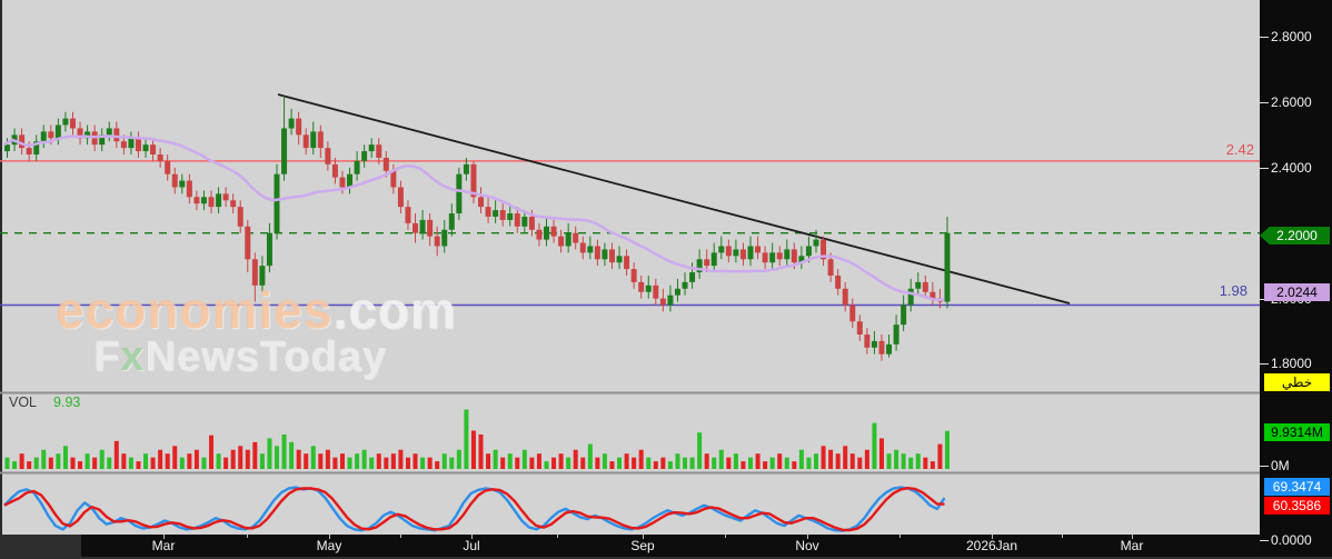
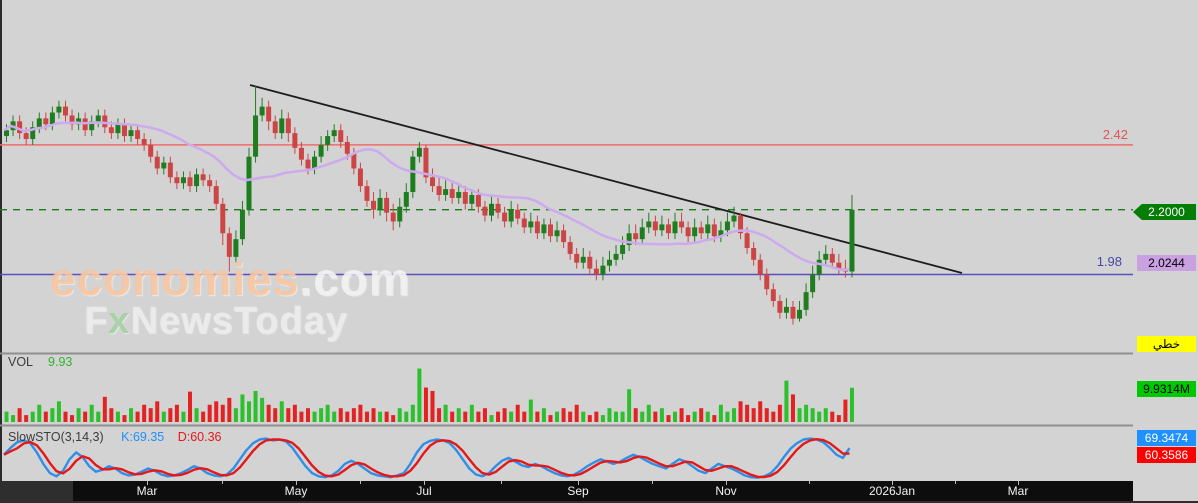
  economies.com
  FxNewsToday
  VOL 9.93
+ SlowSTO(3,14,3) K:69.35 D:60.36
  2.42
  1.98
- 2.8000
- 2.6000
- 2.4000
- 1.8000
- 0M
- 0.0000
  Mar
  May
  Jul
  Sep
  Nov
  2026Jan
  Mar
  2.2000
  2.0244
  خطي
  9.9314M
  69.3474
  60.3586
